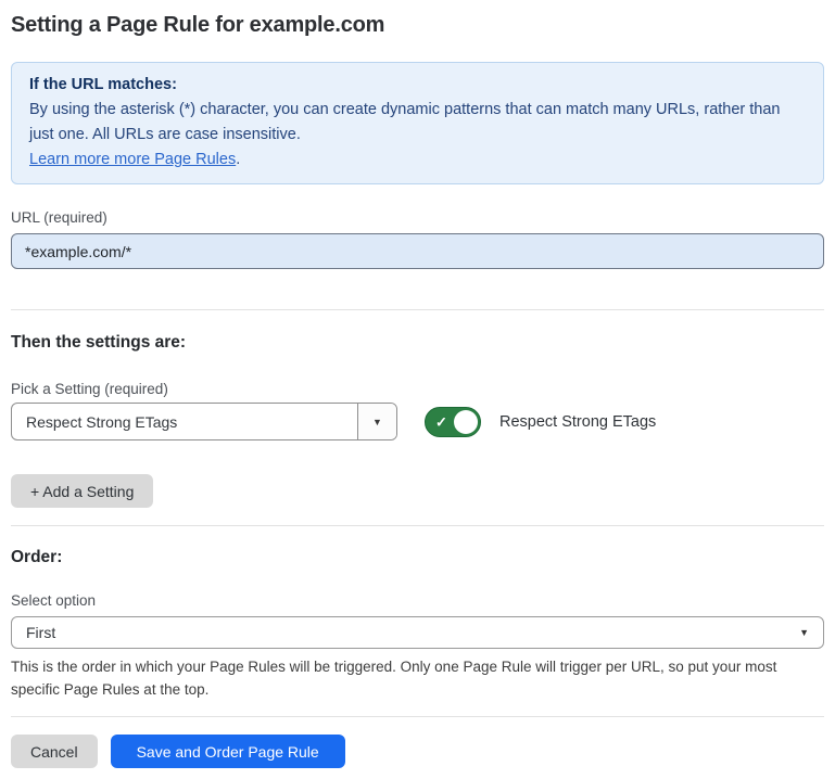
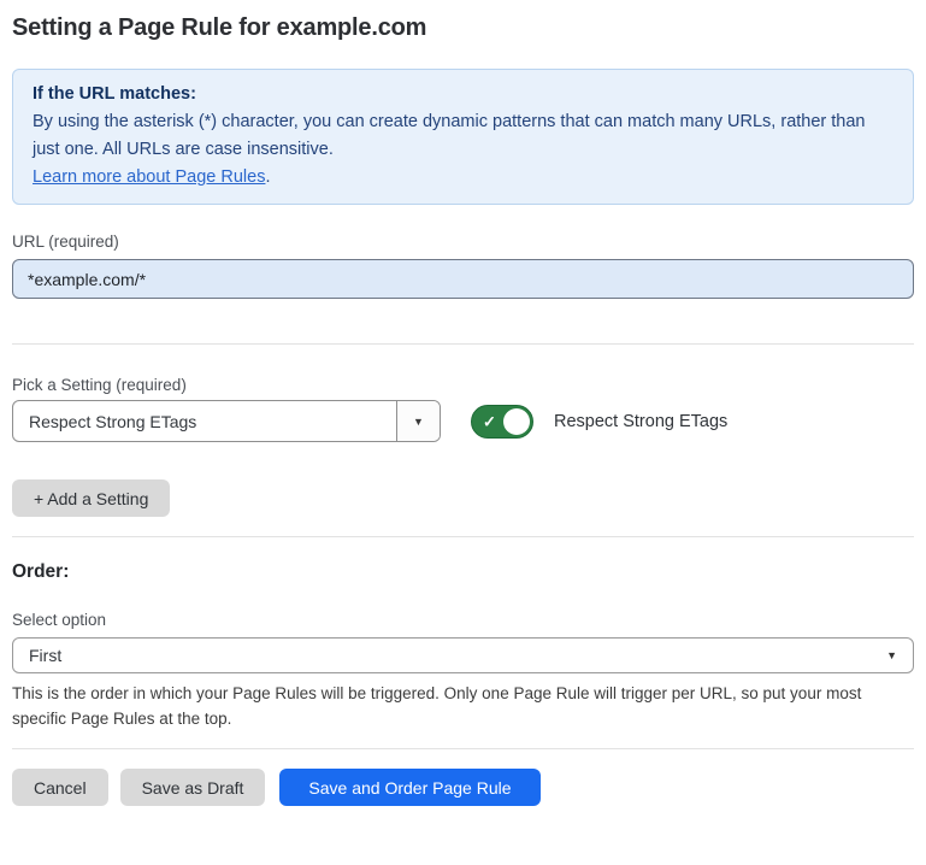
  Setting a Page Rule for example.com
  If the URL matches:
  By using the asterisk (*) character, you can create dynamic patterns that can match many URLs, rather than just one. All URLs are case insensitive.
- Learn more more Page Rules.
+ Learn more about Page Rules.
  URL (required)
  *example.com/*
- Then the settings are:
  Pick a Setting (required)
  Respect Strong ETags
  ▼
  ✓
  Respect Strong ETags
  + Add a Setting
  Order:
  Select option
  First
  ▼
  This is the order in which your Page Rules will be triggered. Only one Page Rule will trigger per URL, so put your most specific Page Rules at the top.
  Cancel
+ Save as Draft
  Save and Order Page Rule
